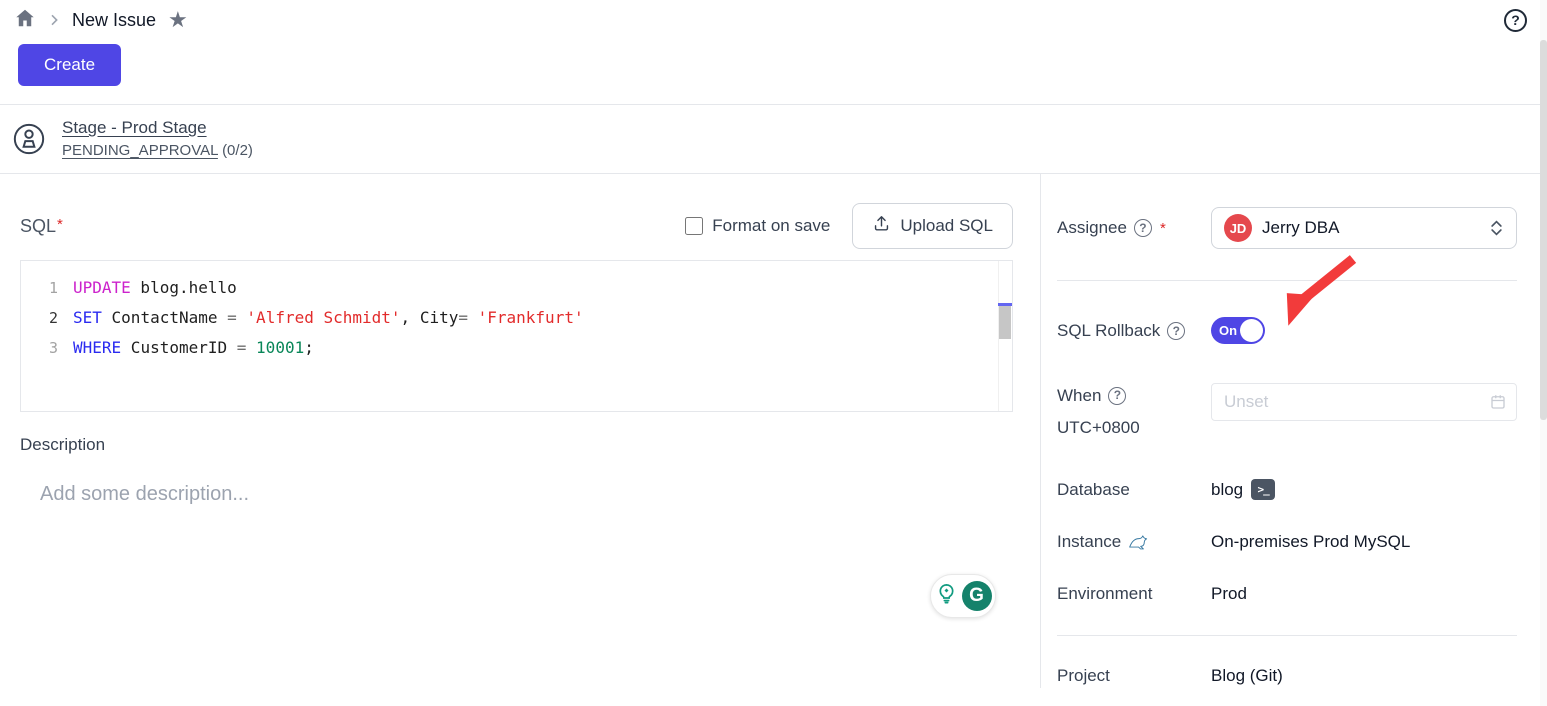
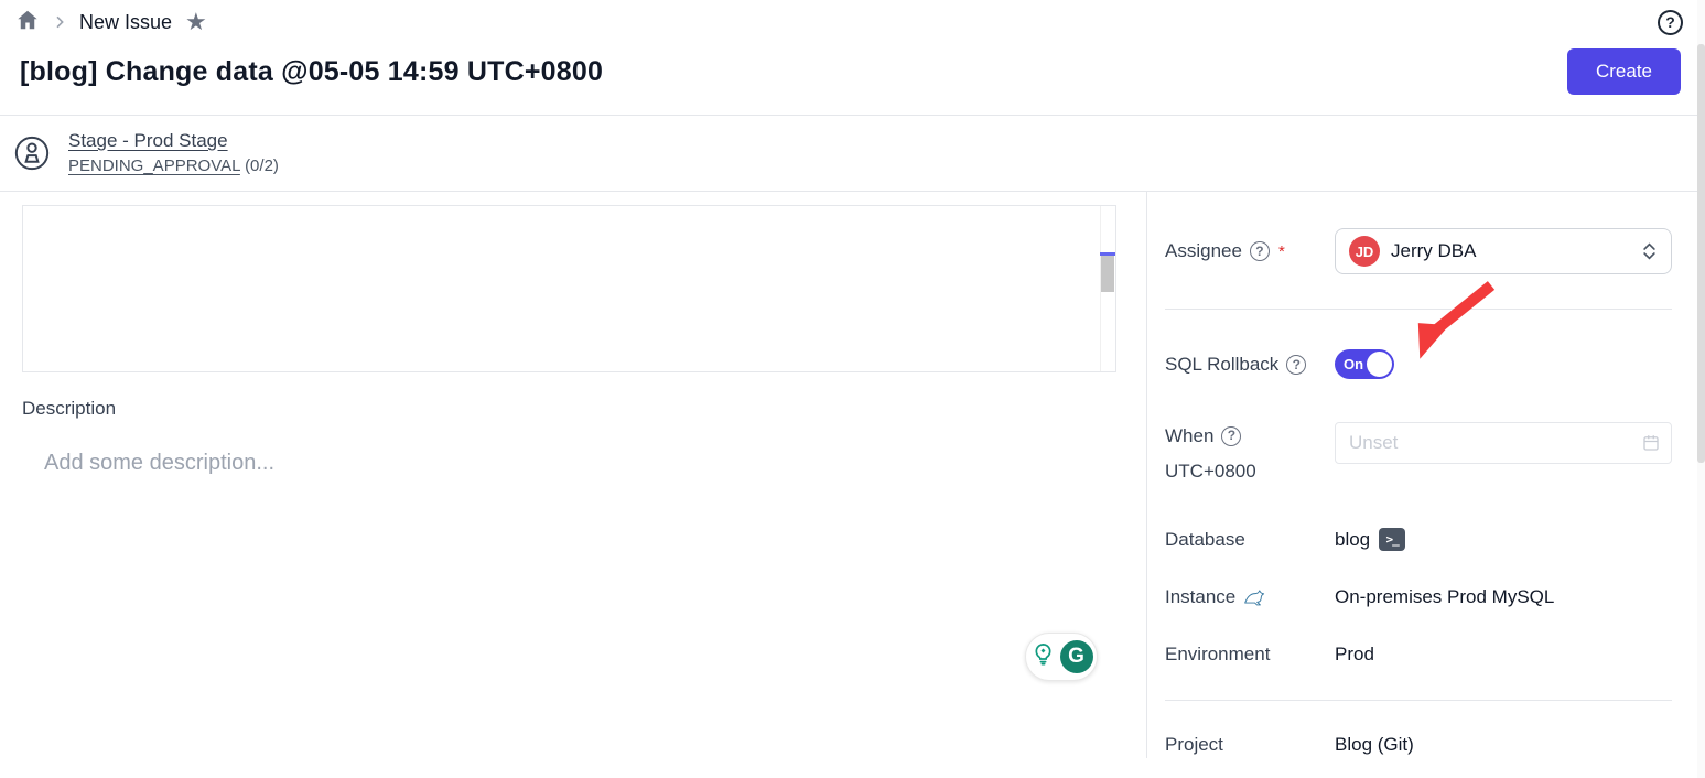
  New Issue
  ★
  ?
+ [blog] Change data @05-05 14:59 UTC+0800
  Create
  Stage - Prod Stage
  PENDING_APPROVAL (0/2)
- SQL*
- Format on save
- Upload SQL
- 1
- UPDATE blog.hello
- 2
- SET ContactName = 'Alfred Schmidt', City= 'Frankfurt'
- 3
- WHERE CustomerID = 10001;
  Description
  Add some description...
  G
  Assignee
  ?
  *
  JD
  Jerry DBA
  SQL Rollback
  ?
  On
  When
  ?
  UTC+0800
  Unset
  Database
  blog
  >_
  Instance
  On-premises Prod MySQL
  Environment
  Prod
  Project
  Blog (Git)
